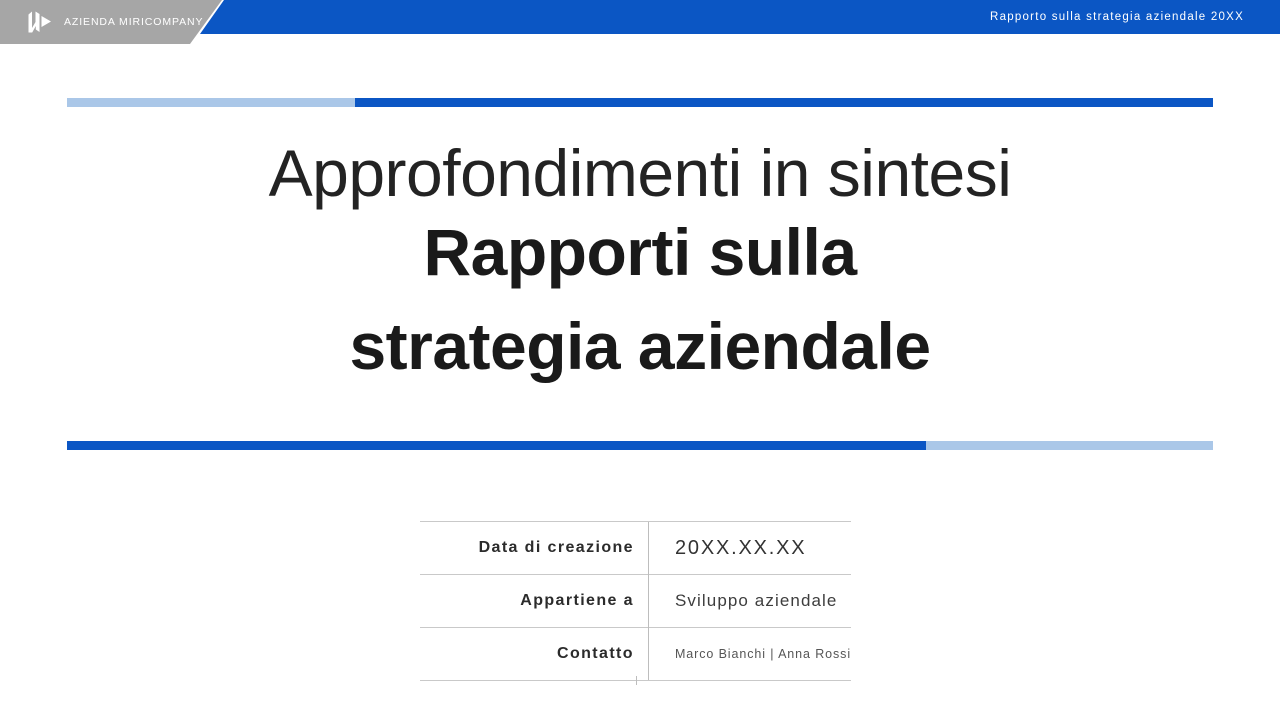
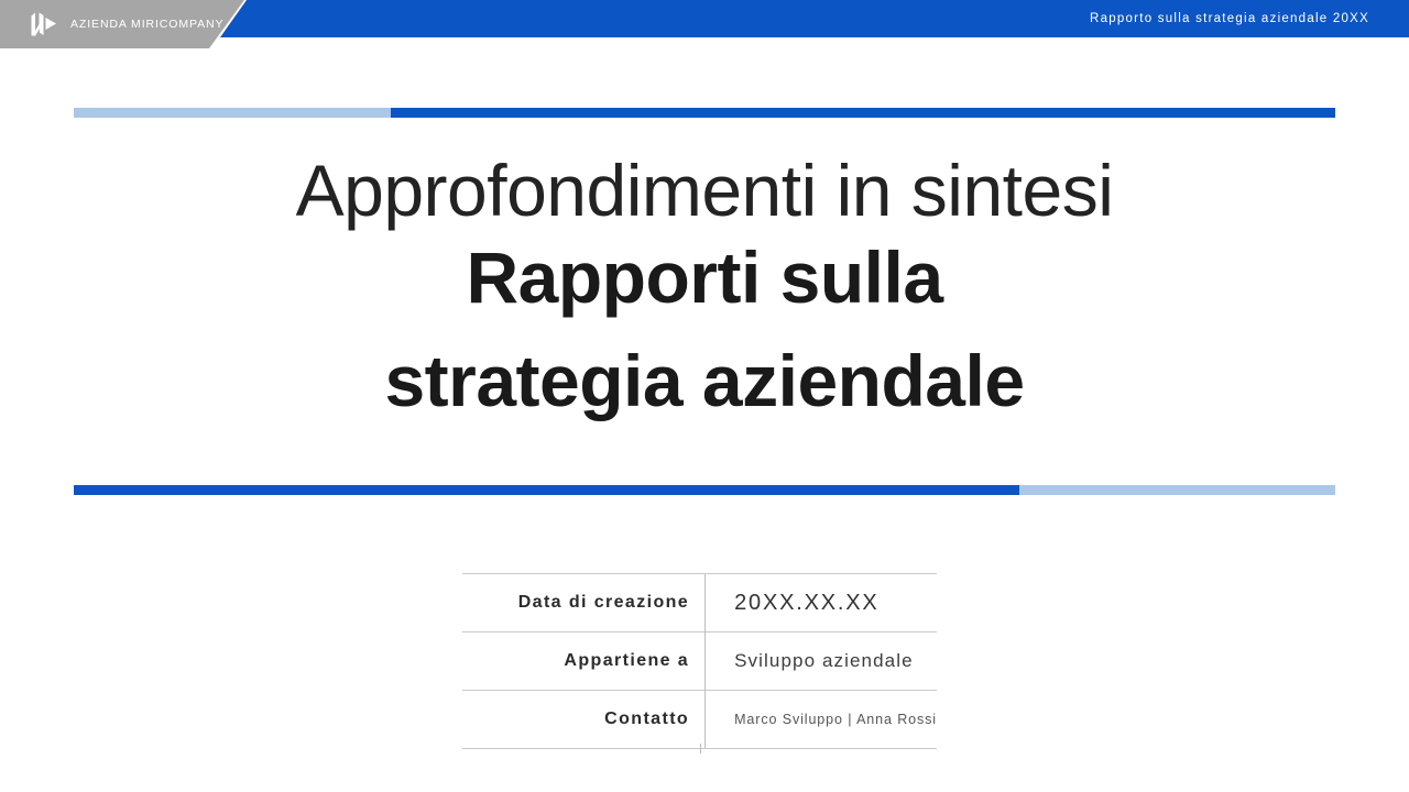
  AZIENDA MIRICOMPANY
  Rapporto sulla strategia aziendale 20XX
  Approfondimenti in sintesi
  Rapporti sulla strategia aziendale
  Data di creazione	20XX.XX.XX
  Appartiene a	Sviluppo aziendale
- Contatto	Marco Bianchi | Anna Rossi
+ Contatto	Marco Sviluppo | Anna Rossi
